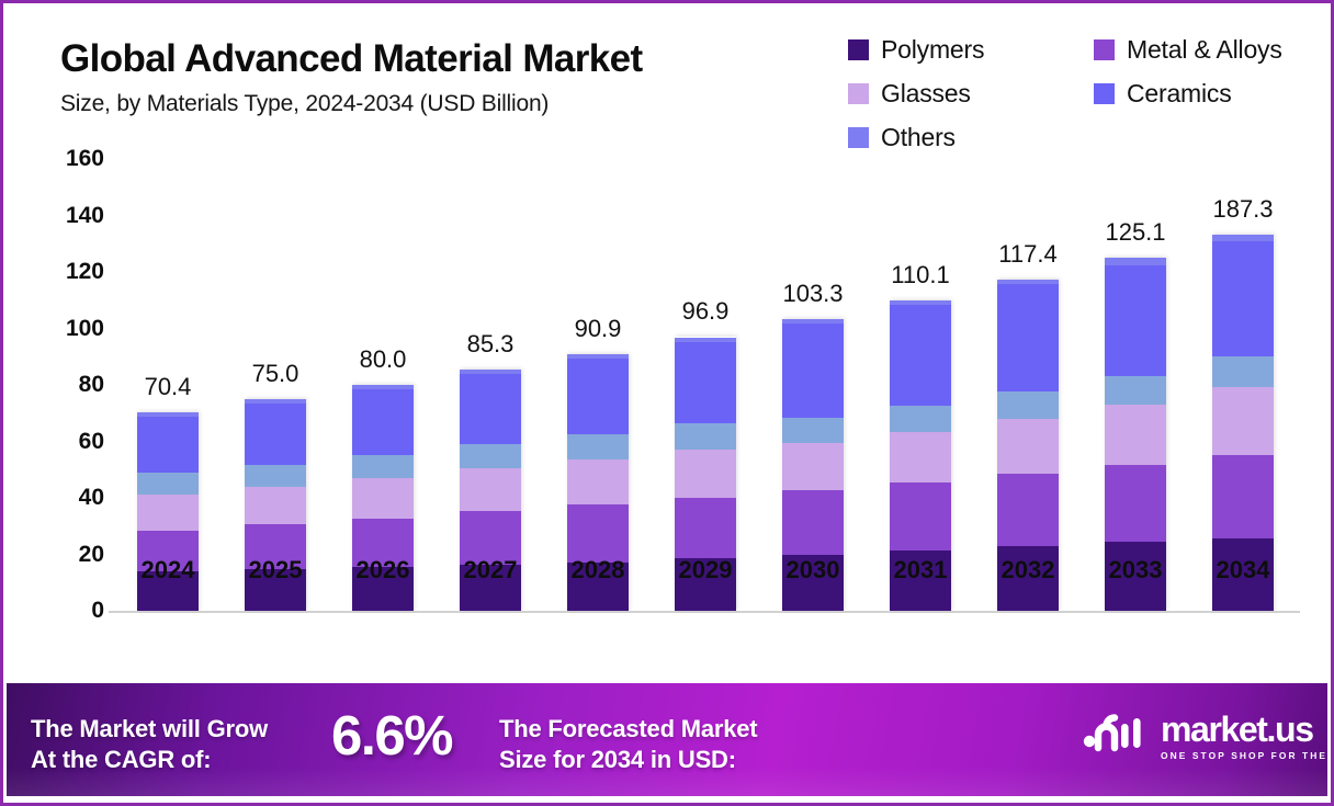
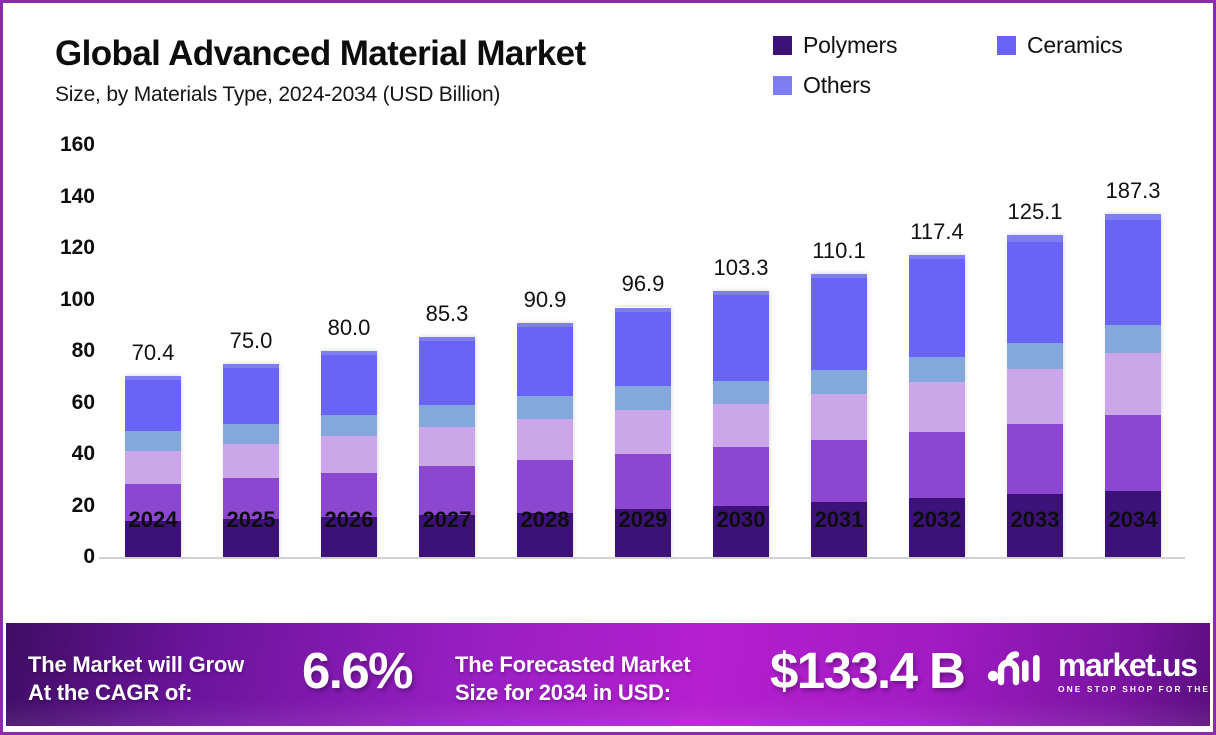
  Global Advanced Material Market
  Size, by Materials Type, 2024-2034 (USD Billion)
  Polymers
- Metal & Alloys
- Glasses
  Ceramics
  Others
  0
  20
  40
  60
  80
  100
  120
  140
  160
  70.4
  2024
  75.0
  2025
  80.0
  2026
  85.3
  2027
  90.9
  2028
  96.9
  2029
  103.3
  2030
  110.1
  2031
  117.4
  2032
  125.1
  2033
  187.3
  2034
  The Market will Grow
  At the CAGR of:
  6.6%
  The Forecasted Market
  Size for 2034 in USD:
+ $133.4 B
  market.us
  ONE STOP SHOP FOR THE
